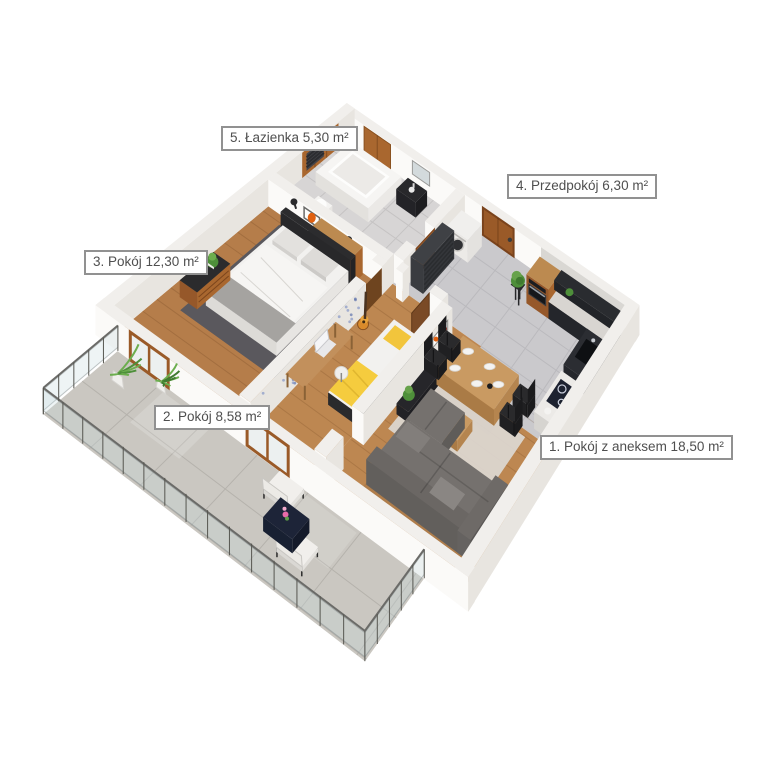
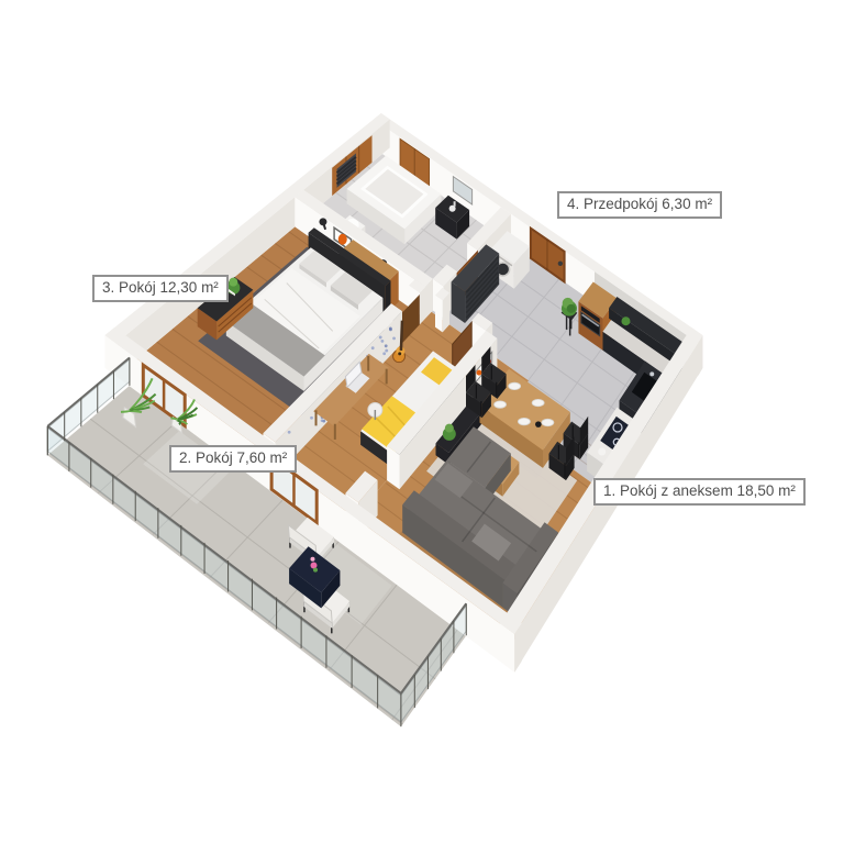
- 5. Łazienka 5,30 m²
  4. Przedpokój 6,30 m²
  3. Pokój 12,30 m²
- 2. Pokój 8,58 m²
+ 2. Pokój 7,60 m²
  1. Pokój z aneksem 18,50 m²
